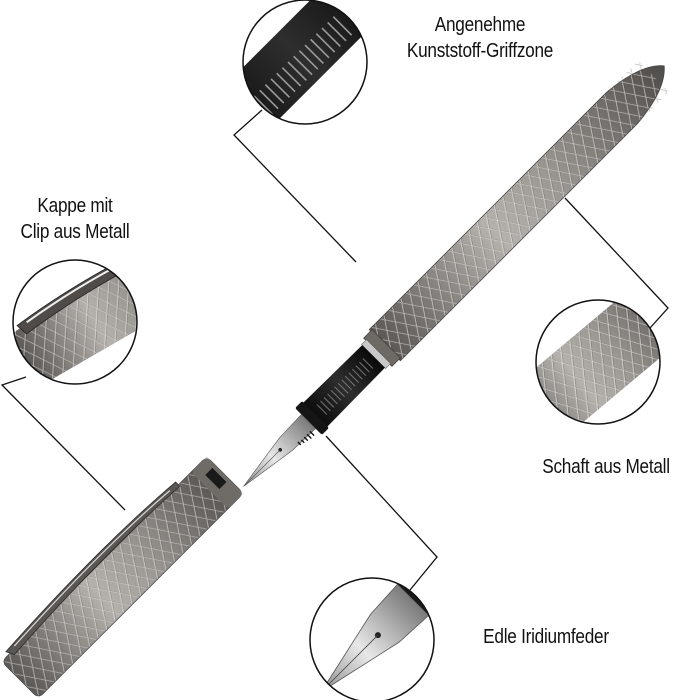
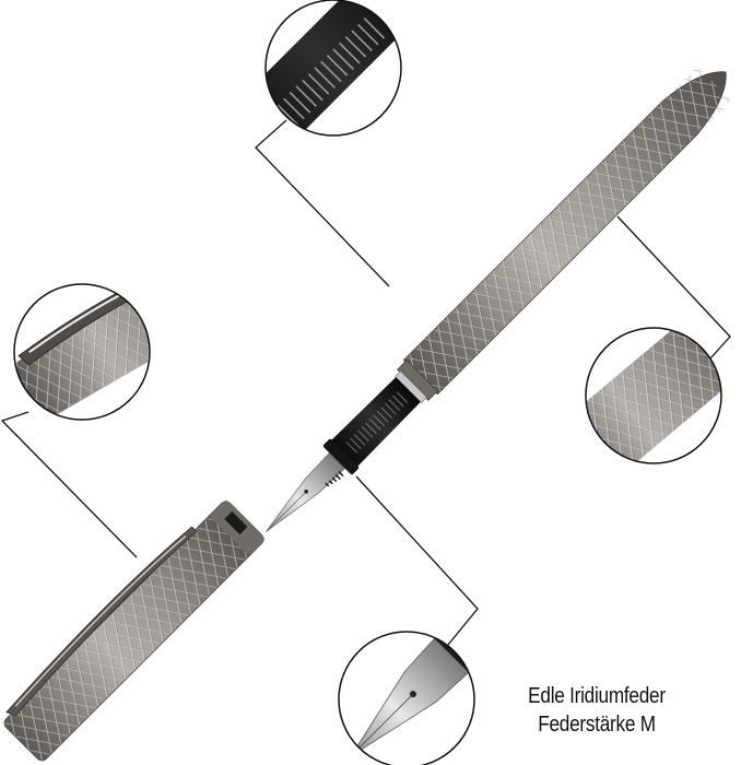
- Angenehme
- Kunststoff-Griffzone
- Kappe mit
- Clip aus Metall
- Schaft aus Metall
  Edle Iridiumfeder
+ Federstärke M
